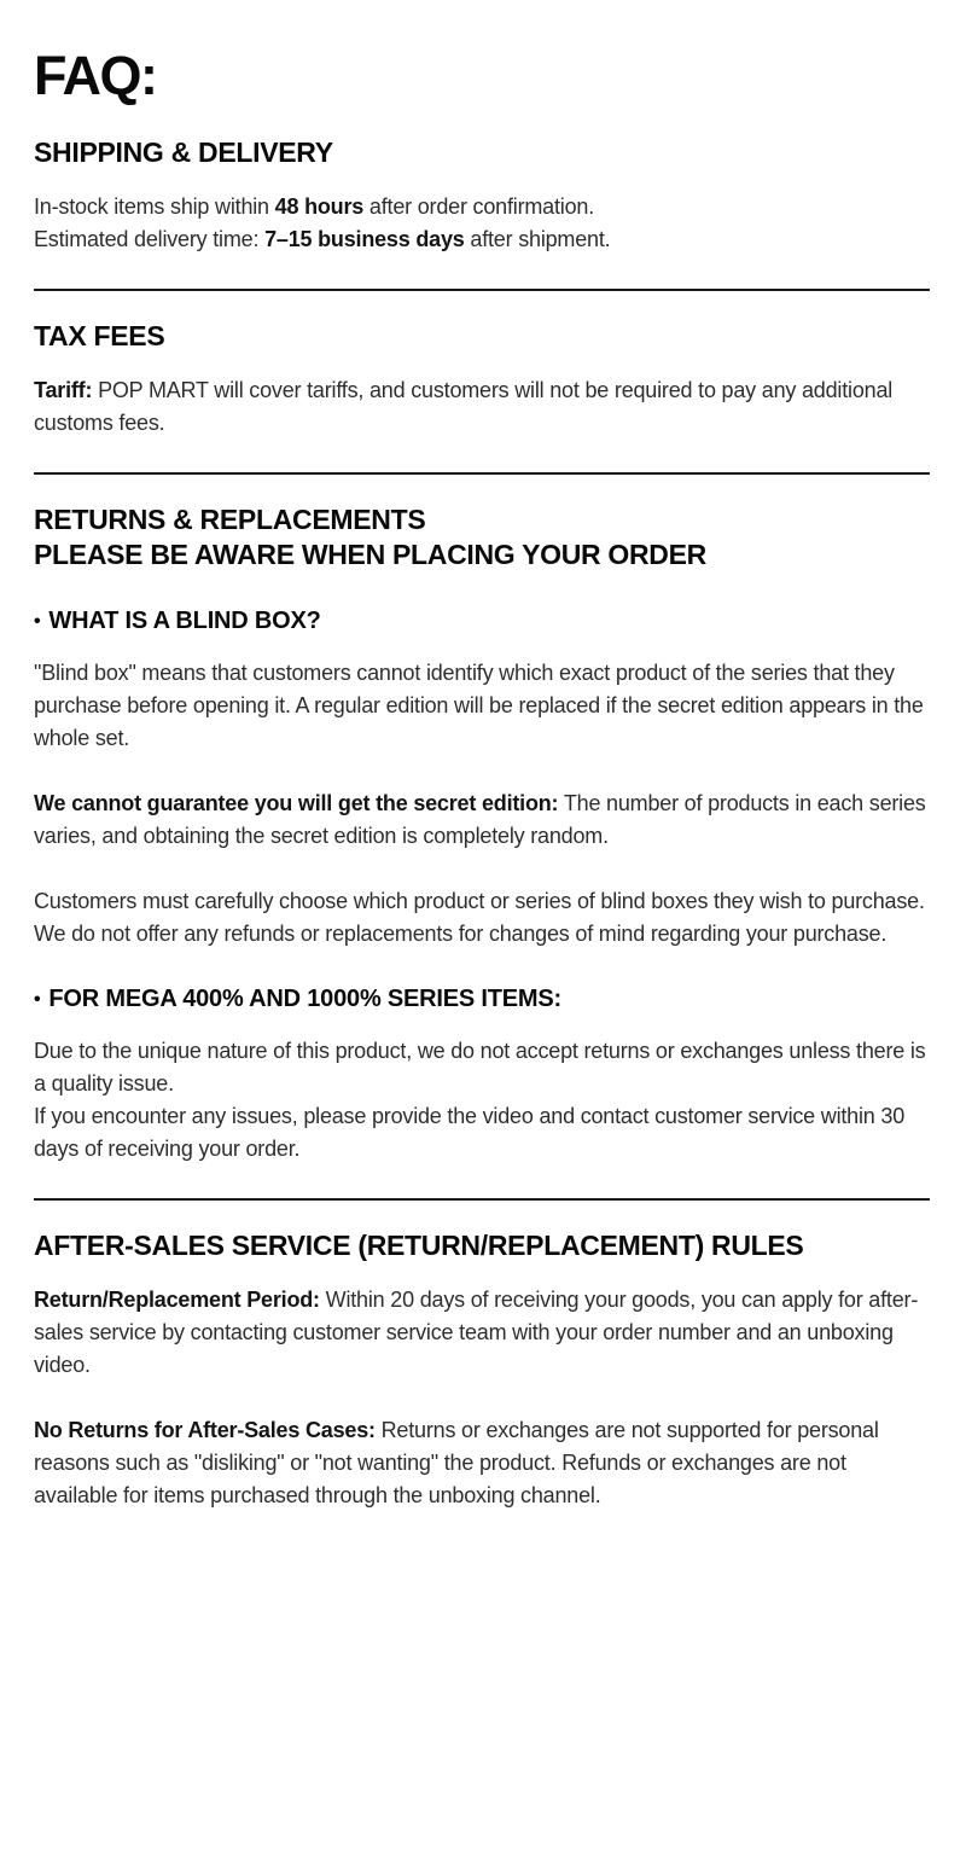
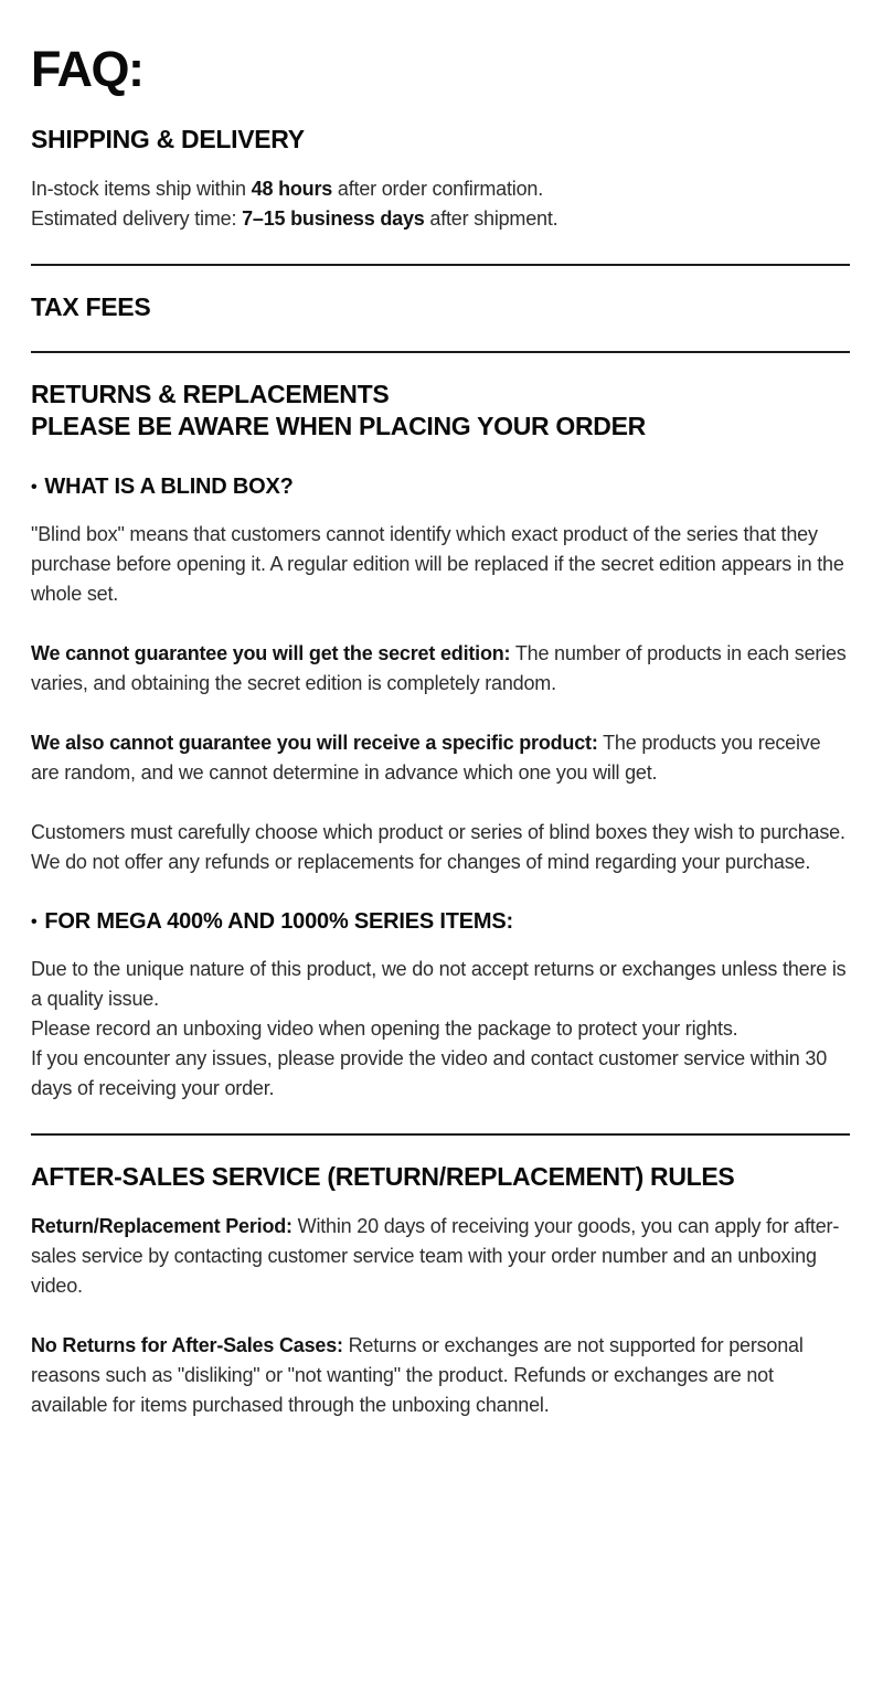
  FAQ:
  SHIPPING & DELIVERY
  In-stock items ship within 48 hours after order confirmation.
  Estimated delivery time: 7–15 business days after shipment.
  TAX FEES
- Tariff: POP MART will cover tariffs, and customers will not be required to pay any additional customs fees.
  RETURNS & REPLACEMENTS
  PLEASE BE AWARE WHEN PLACING YOUR ORDER
  • WHAT IS A BLIND BOX?
  "Blind box" means that customers cannot identify which exact product of the series that they purchase before opening it. A regular edition will be replaced if the secret edition appears in the whole set.
  We cannot guarantee you will get the secret edition: The number of products in each series varies, and obtaining the secret edition is completely random.
+ We also cannot guarantee you will receive a specific product: The products you receive are random, and we cannot determine in advance which one you will get.
  Customers must carefully choose which product or series of blind boxes they wish to purchase. We do not offer any refunds or replacements for changes of mind regarding your purchase.
  • FOR MEGA 400% AND 1000% SERIES ITEMS:
  Due to the unique nature of this product, we do not accept returns or exchanges unless there is a quality issue.
+ Please record an unboxing video when opening the package to protect your rights.
  If you encounter any issues, please provide the video and contact customer service within 30 days of receiving your order.
  AFTER-SALES SERVICE (RETURN/REPLACEMENT) RULES
  Return/Replacement Period: Within 20 days of receiving your goods, you can apply for after-sales service by contacting customer service team with your order number and an unboxing video.
  No Returns for After-Sales Cases: Returns or exchanges are not supported for personal reasons such as "disliking" or "not wanting" the product. Refunds or exchanges are not available for items purchased through the unboxing channel.
